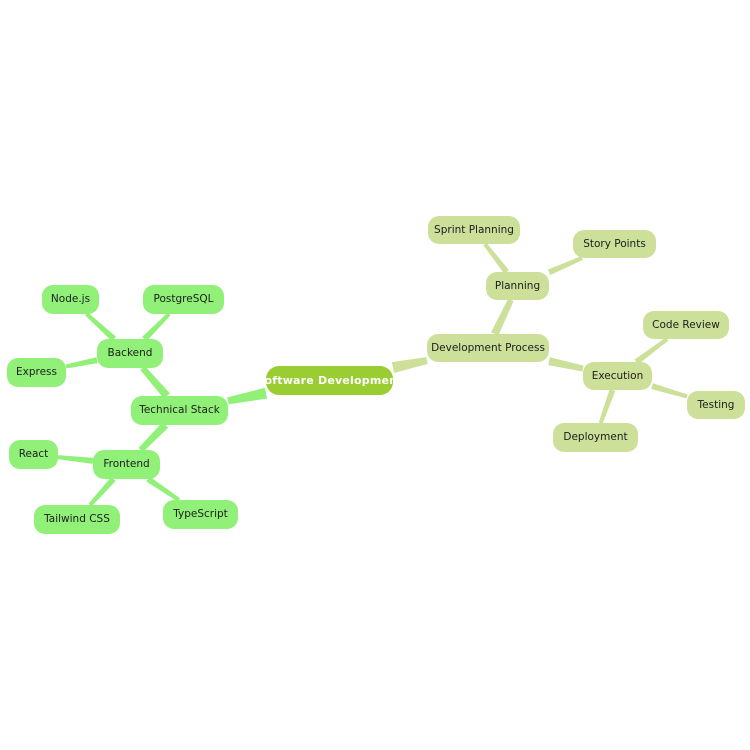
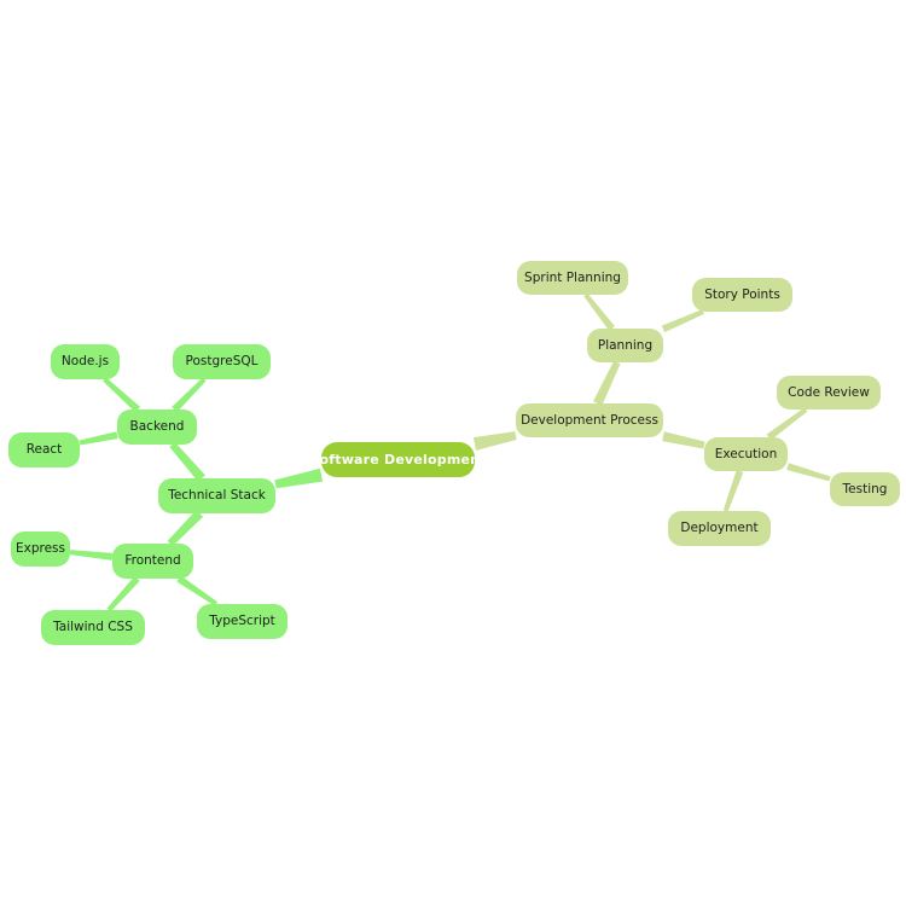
  Software Development
  Development Process
  Planning
  Sprint Planning
  Story Points
  Execution
  Code Review
  Testing
  Deployment
  Technical Stack
  Backend
  Node.js
  PostgreSQL
- Express
+ React
  Frontend
- React
+ Express
  Tailwind CSS
  TypeScript
